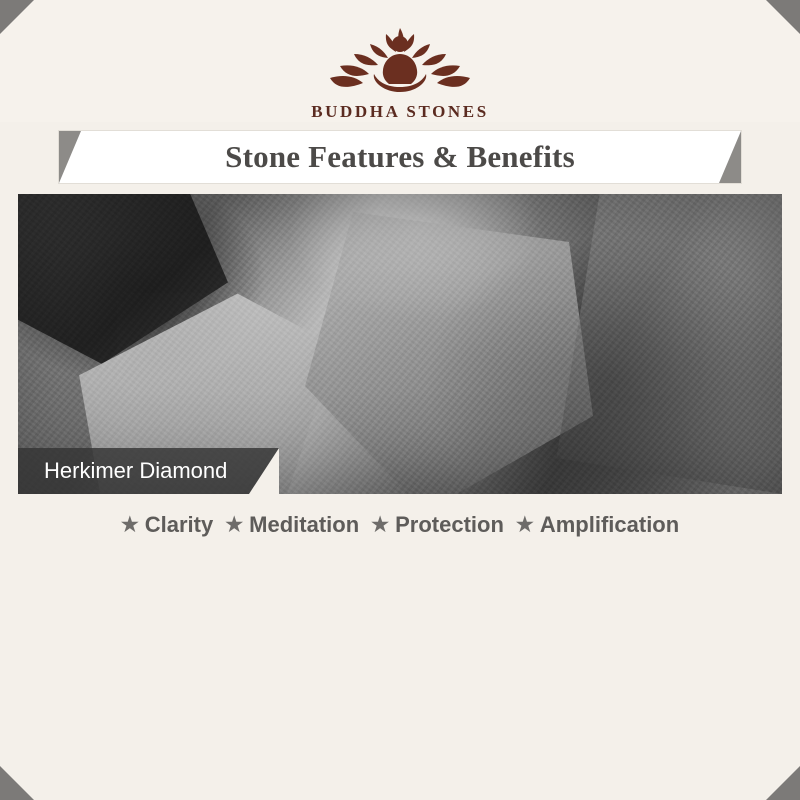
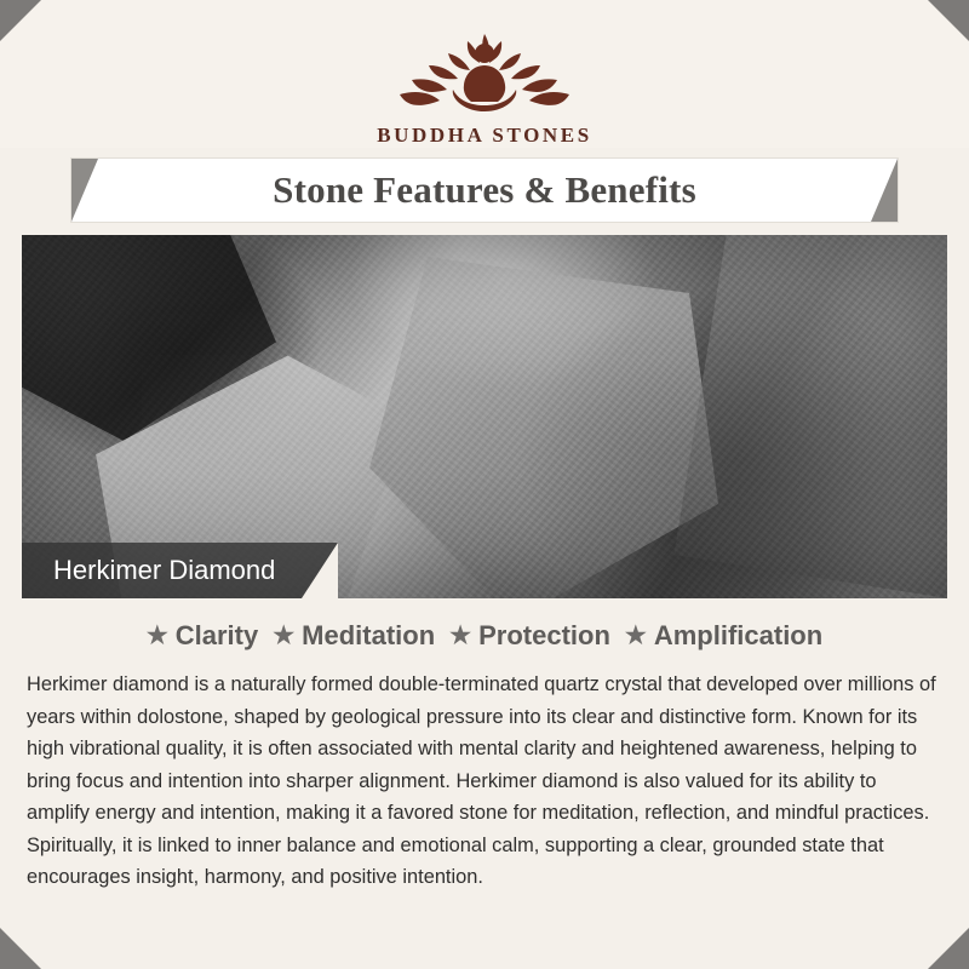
  BUDDHA STONES
  Stone Features & Benefits
  Herkimer Diamond
  ★
  Clarity
  ★
  Meditation
  ★
  Protection
  ★
  Amplification
+ Herkimer diamond is a naturally formed double-terminated quartz crystal that developed over millions of years within dolostone, shaped by geological pressure into its clear and distinctive form. Known for its high vibrational quality, it is often associated with mental clarity and heightened awareness, helping to bring focus and intention into sharper alignment. Herkimer diamond is also valued for its ability to amplify energy and intention, making it a favored stone for meditation, reflection, and mindful practices. Spiritually, it is linked to inner balance and emotional calm, supporting a clear, grounded state that encourages insight, harmony, and positive intention.
